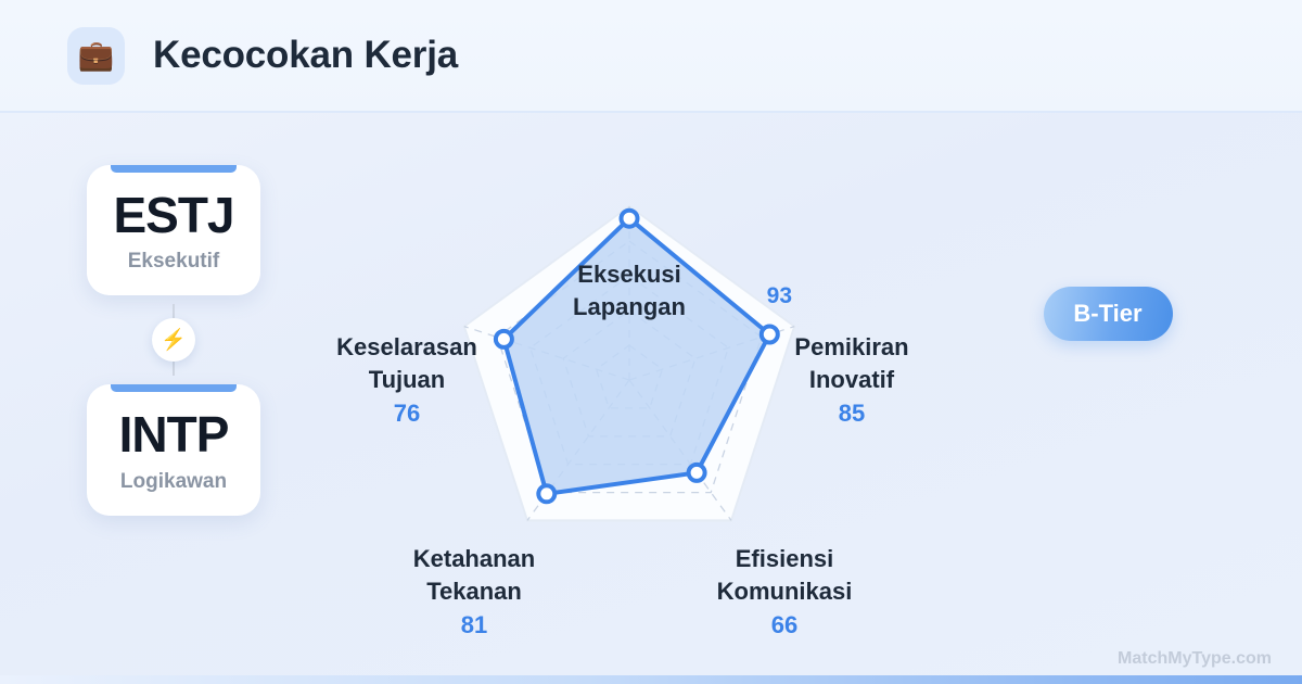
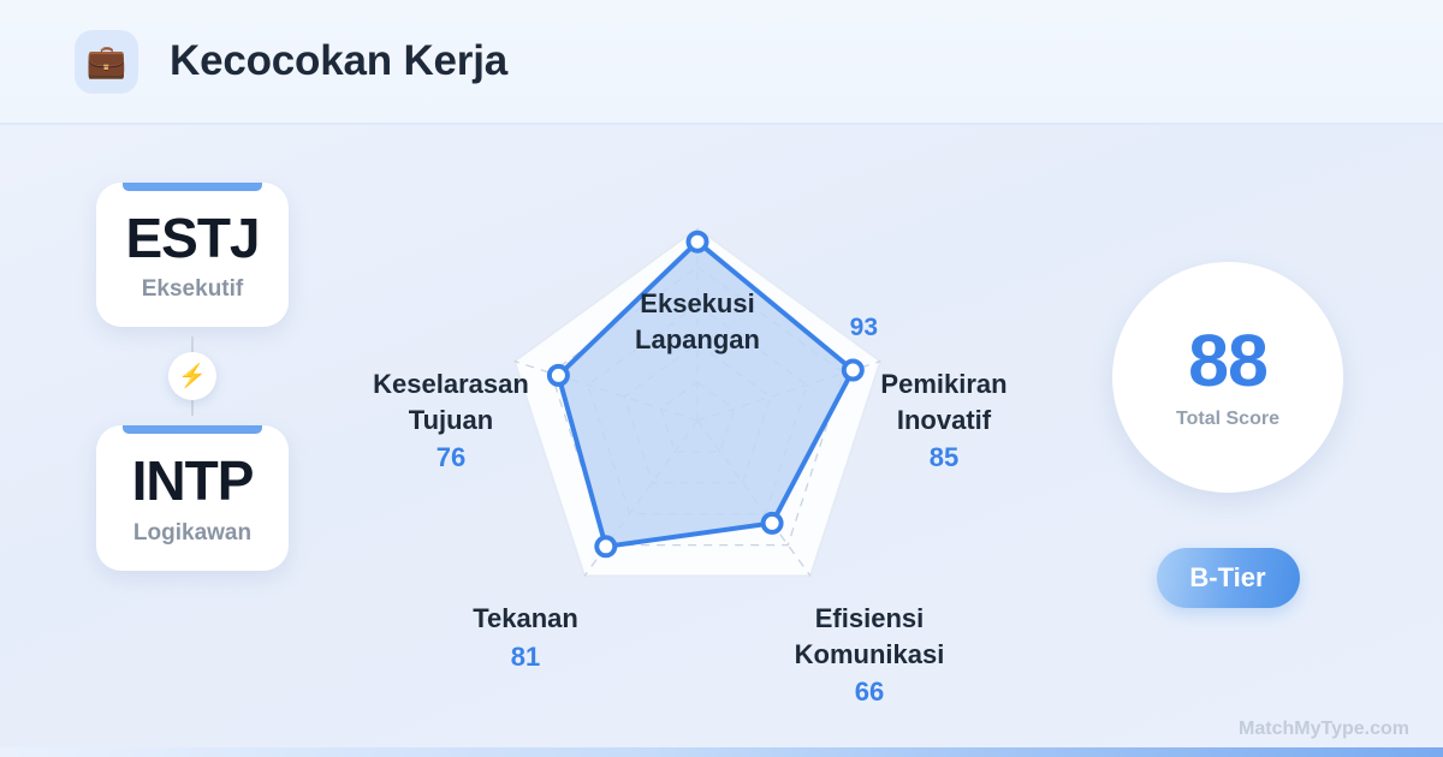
  💼
  Kecocokan Kerja
  ESTJ
  Eksekutif
  ⚡
  INTP
  Logikawan
  Eksekusi
  Lapangan
  93
  Pemikiran
  Inovatif
  85
  Efisiensi
  Komunikasi
  66
- Ketahanan
  Tekanan
  81
  Keselarasan
  Tujuan
  76
+ 88
+ Total Score
  B-Tier
  MatchMyType.com
